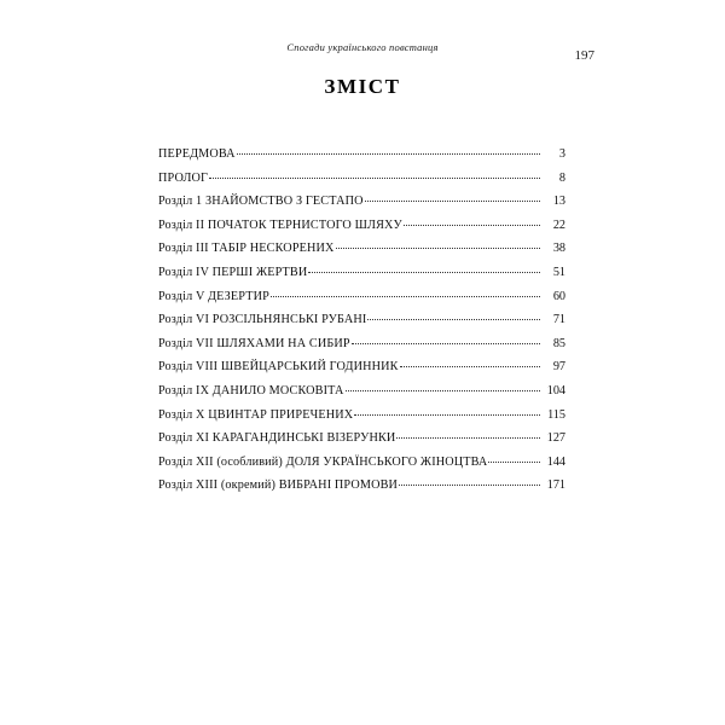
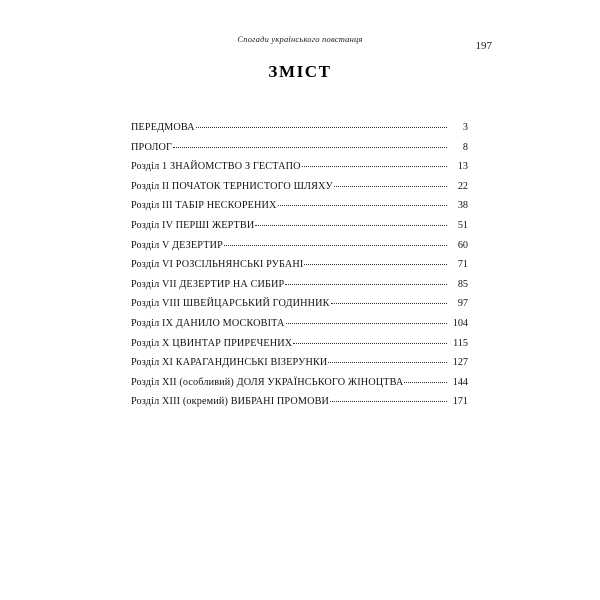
  Спогади українського повстанця
  197
  ЗМІСТ
  ПЕРЕДМОВА
  3
  ПРОЛОГ
  8
  Розділ 1 ЗНАЙОМСТВО З ГЕСТАПО
  13
  Розділ II ПОЧАТОК ТЕРНИСТОГО ШЛЯХУ
  22
  Розділ III ТАБІР НЕСКОРЕНИХ
  38
  Розділ IV ПЕРШІ ЖЕРТВИ
  51
  Розділ V ДЕЗЕРТИР
  60
  Розділ VI РОЗСІЛЬНЯНСЬКІ РУБАНІ
  71
- Розділ VII ШЛЯХАМИ НА СИБИР
+ Розділ VII ДЕЗЕРТИР НА СИБИР
  85
  Розділ VIII ШВЕЙЦАРСЬКИЙ ГОДИННИК
  97
  Розділ IX ДАНИЛО МОСКОВІТА
  104
  Розділ X ЦВИНТАР ПРИРЕЧЕНИХ
  115
  Розділ XI КАРАГАНДИНСЬКІ ВІЗЕРУНКИ
  127
  Розділ XII (особливий) ДОЛЯ УКРАЇНСЬКОГО ЖІНОЦТВА
  144
  Розділ XIII (окремий) ВИБРАНІ ПРОМОВИ
  171
